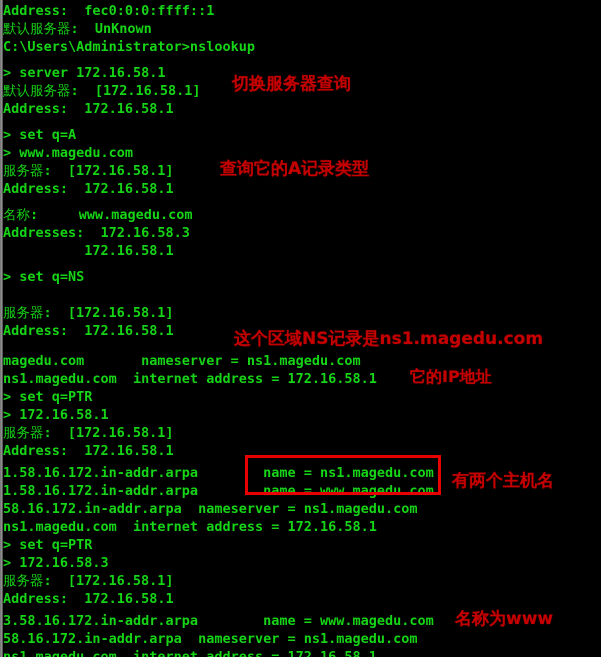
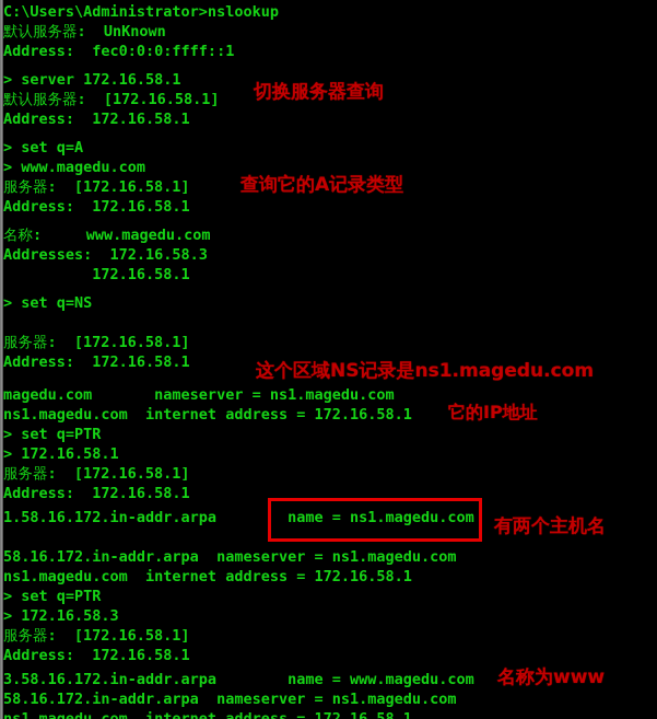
- Address: fec0:0:0:ffff::1
+ C:\Users\Administrator>nslookup
  默认服务器: UnKnown
- C:\Users\Administrator>nslookup
+ Address: fec0:0:0:ffff::1
  > server 172.16.58.1
  默认服务器: [172.16.58.1]
  Address: 172.16.58.1
  > set q=A
  > www.magedu.com
  服务器: [172.16.58.1]
  Address: 172.16.58.1
  名称: www.magedu.com
  Addresses: 172.16.58.3
  172.16.58.1
  > set q=NS
  服务器: [172.16.58.1]
  Address: 172.16.58.1
  magedu.com nameserver = ns1.magedu.com
  ns1.magedu.com internet address = 172.16.58.1
  > set q=PTR
  > 172.16.58.1
  服务器: [172.16.58.1]
  Address: 172.16.58.1
  1.58.16.172.in-addr.arpa name = ns1.magedu.com
- 1.58.16.172.in-addr.arpa name = www.magedu.com
  58.16.172.in-addr.arpa nameserver = ns1.magedu.com
  ns1.magedu.com internet address = 172.16.58.1
  > set q=PTR
  > 172.16.58.3
  服务器: [172.16.58.1]
  Address: 172.16.58.1
  3.58.16.172.in-addr.arpa name = www.magedu.com
  58.16.172.in-addr.arpa nameserver = ns1.magedu.com
  切换服务器查询
  查询它的A记录类型
  这个区域NS记录是ns1.magedu.com
  它的IP地址
  有两个主机名
  名称为www
